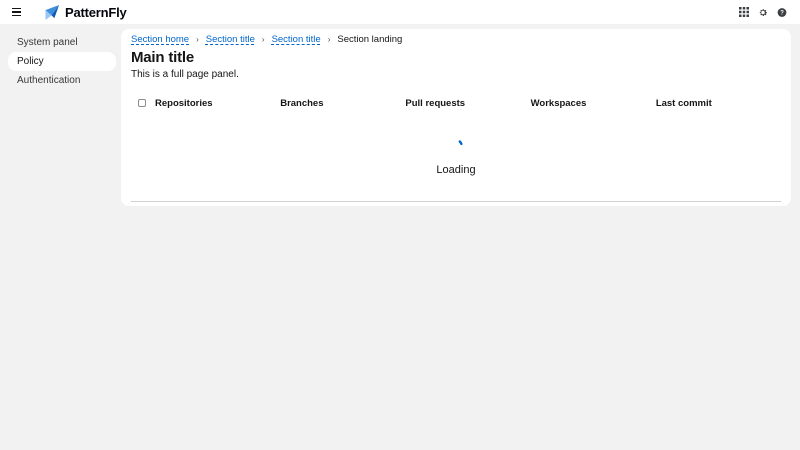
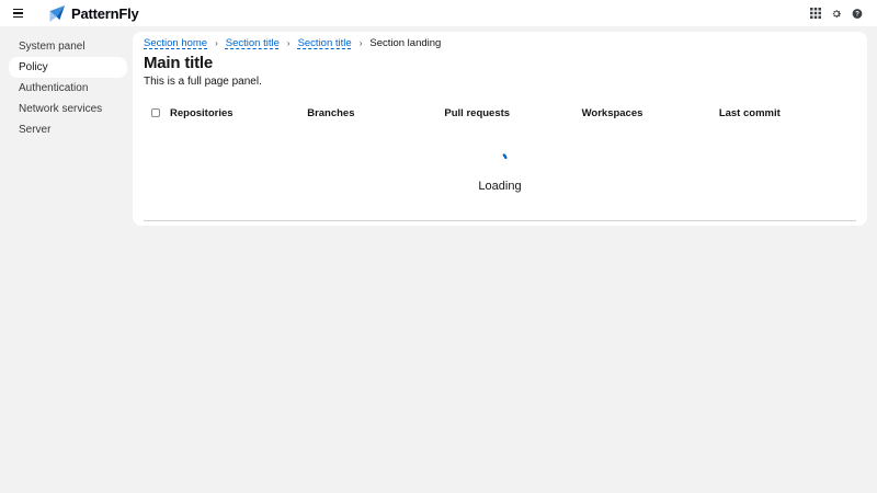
  PatternFly
  System panel
  Policy
  Authentication
+ Network services
+ Server
  Section home
  ›
  Section title
  ›
  Section title
  ›
  Section landing
  Main title
  This is a full page panel.
  Repositories
  Branches
  Pull requests
  Workspaces
  Last commit
  Loading
